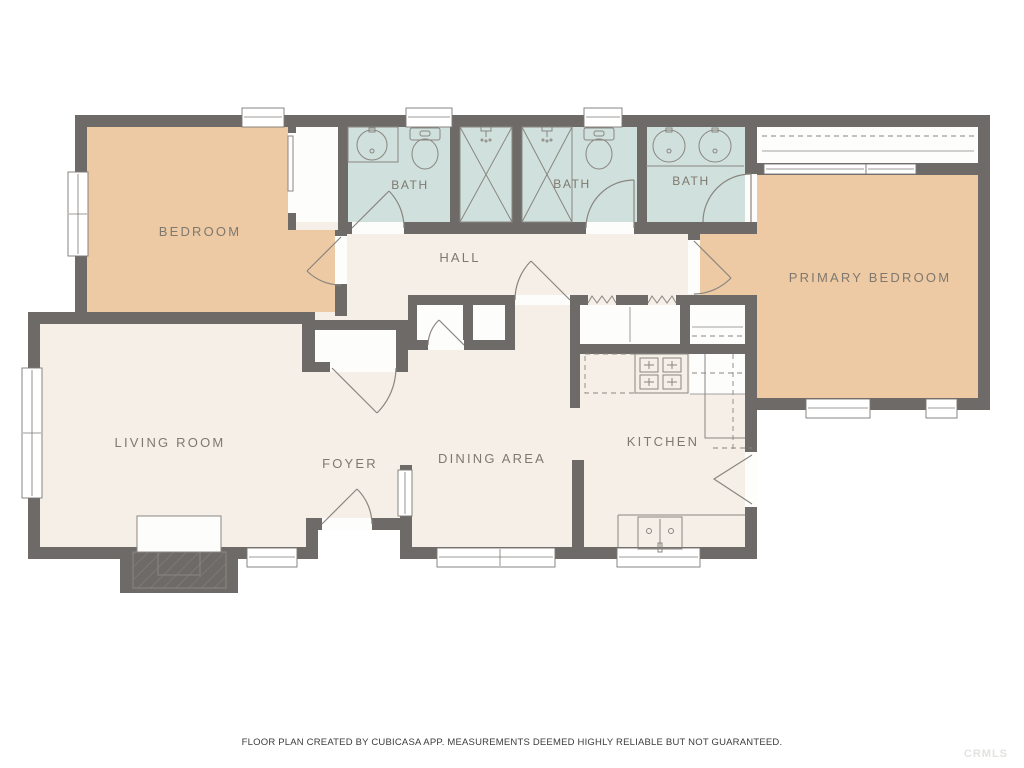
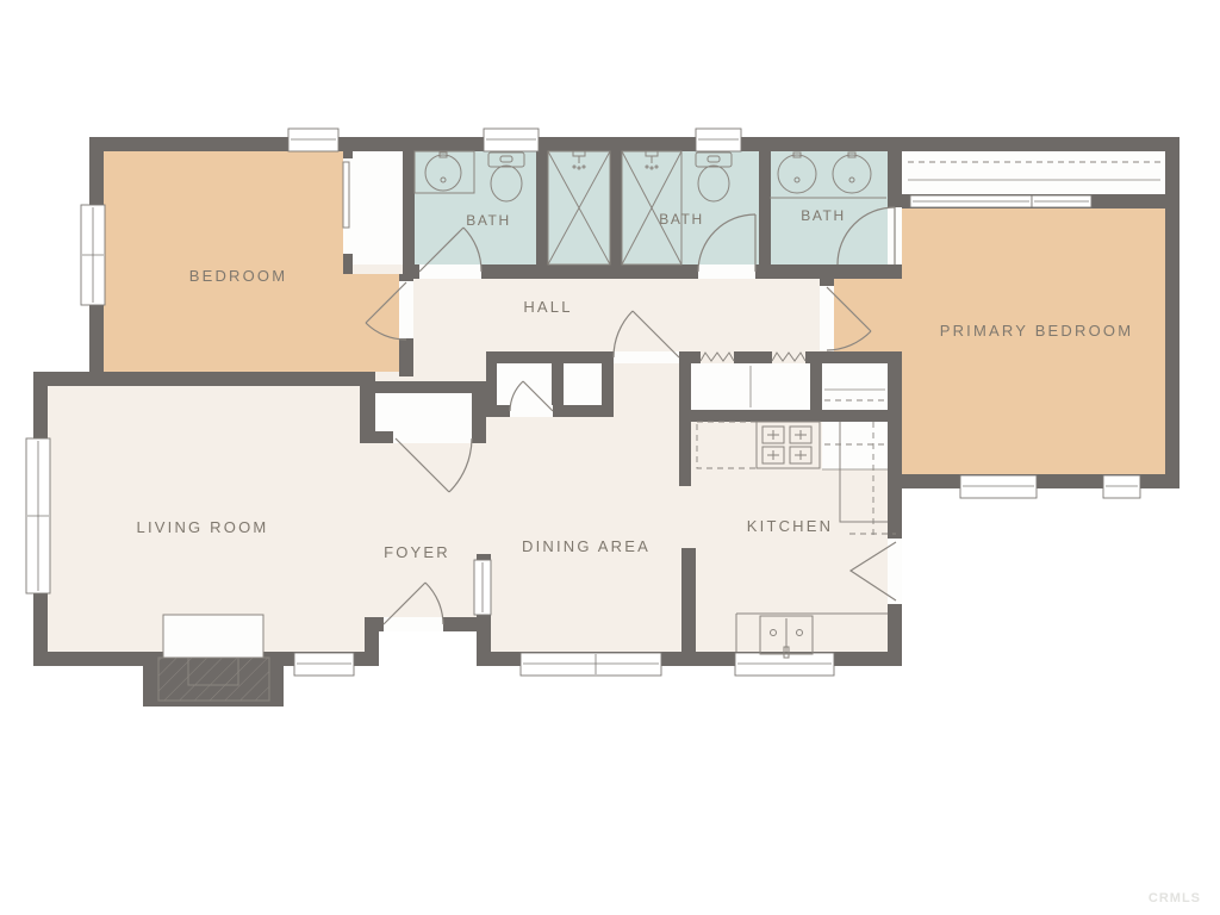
  BEDROOM
  BATH
  BATH
  BATH
  HALL
  PRIMARY BEDROOM
  LIVING ROOM
  FOYER
  DINING AREA
  KITCHEN
- FLOOR PLAN CREATED BY CUBICASA APP. MEASUREMENTS DEEMED HIGHLY RELIABLE BUT NOT GUARANTEED.
  CRMLS
